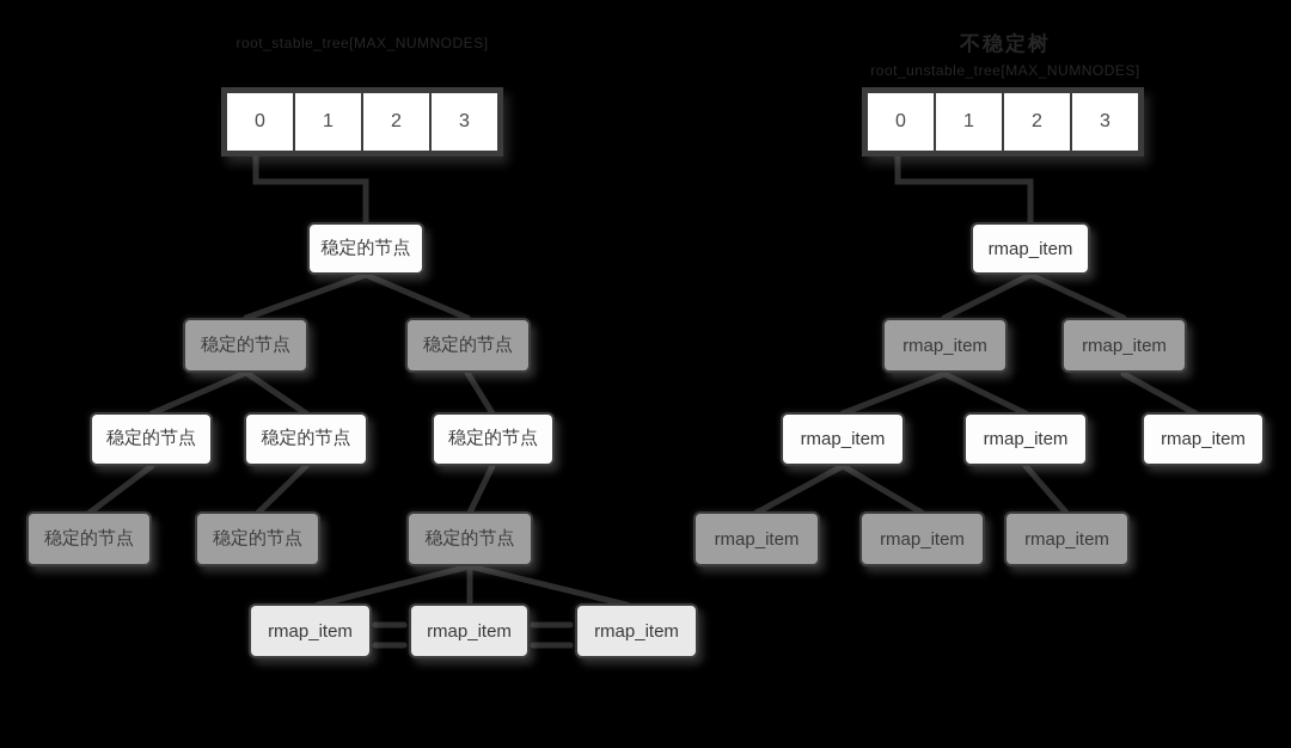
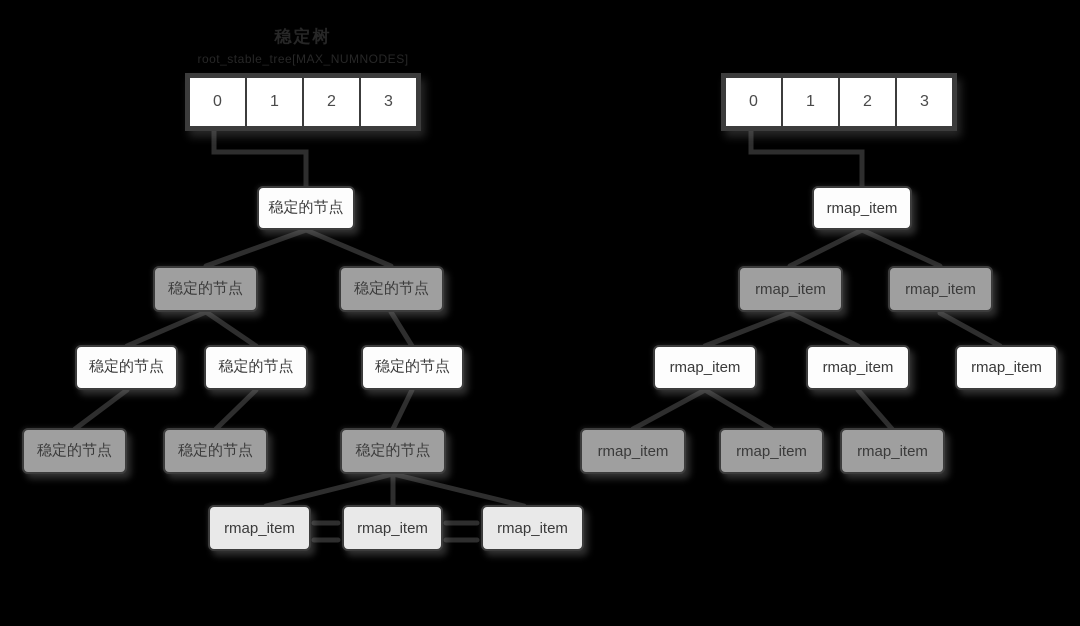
+ 稳定树
  root_stable_tree[MAX_NUMNODES]
- 不稳定树
- root_unstable_tree[MAX_NUMNODES]
  0
  1
  2
  3
  0
  1
  2
  3
  稳定的节点
  稳定的节点
  稳定的节点
  稳定的节点
  稳定的节点
  稳定的节点
  稳定的节点
  稳定的节点
  稳定的节点
  rmap_item
  rmap_item
  rmap_item
  rmap_item
  rmap_item
  rmap_item
  rmap_item
  rmap_item
  rmap_item
  rmap_item
  rmap_item
  rmap_item
